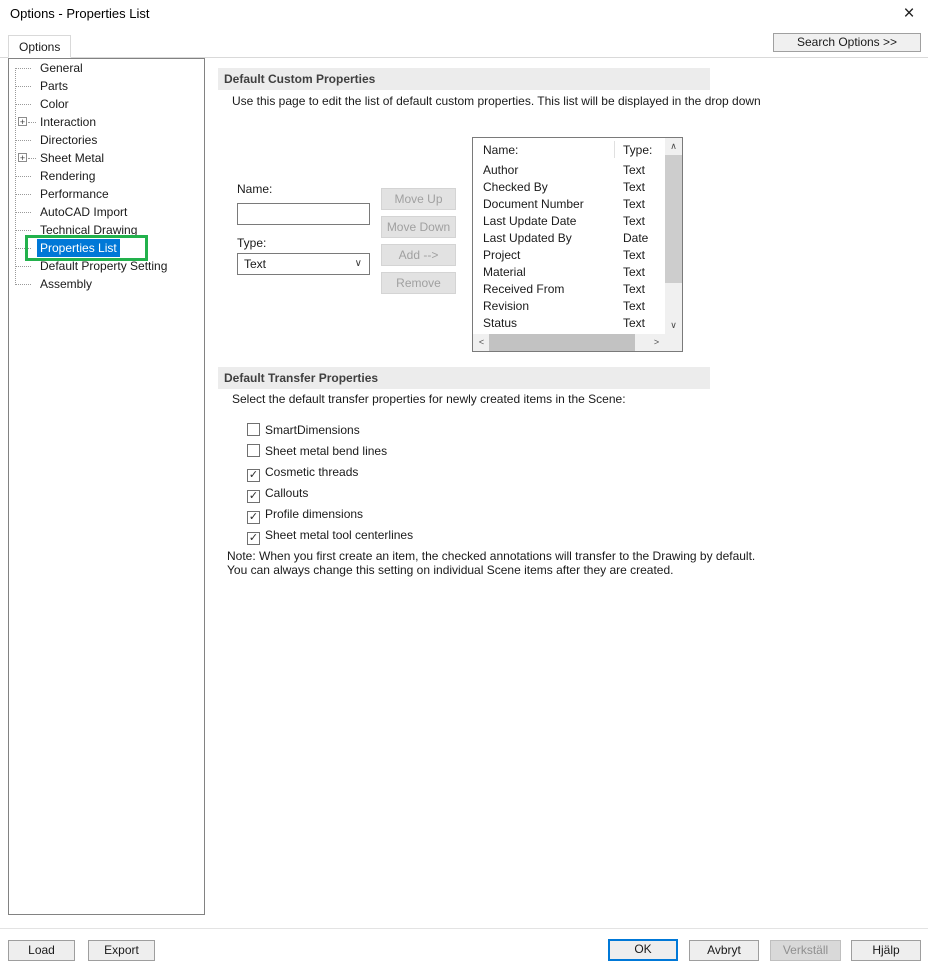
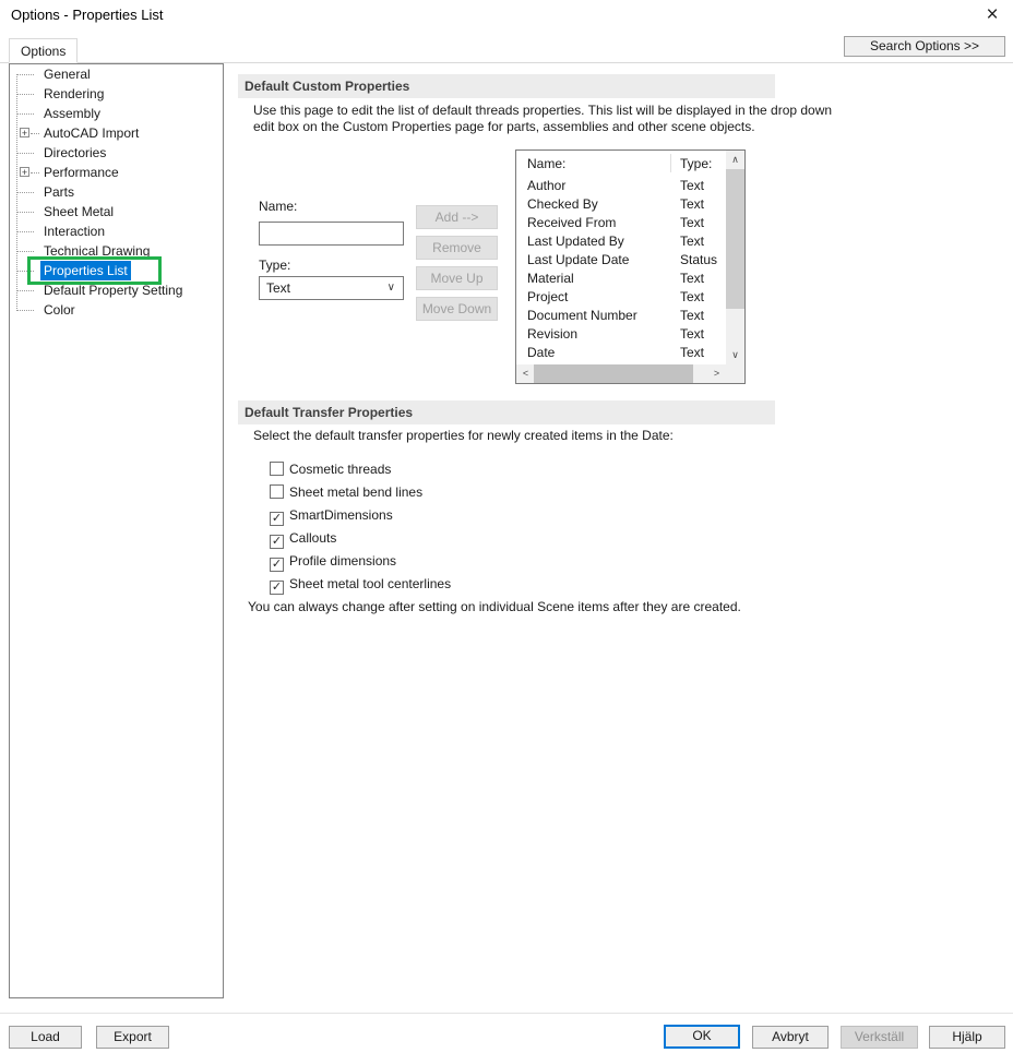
  Options - Properties List
  ×
  Options
  Search Options >>
  General
- Parts
+ Rendering
- Color
+ Assembly
  +
- Interaction
+ AutoCAD Import
  Directories
  +
- Sheet Metal
+ Performance
- Rendering
+ Parts
- Performance
+ Sheet Metal
- AutoCAD Import
+ Interaction
  Technical Drawing
  Properties List
  Default Property Setting
- Assembly
+ Color
  Default Custom Properties
- Use this page to edit the list of default custom properties. This list will be displayed in the drop down
+ Use this page to edit the list of default threads properties. This list will be displayed in the drop down
+ edit box on the Custom Properties page for parts, assemblies and other scene objects.
  Name:
  Type:
  Text
  ∨
- Move Up
+ Add -->
- Move Down
+ Remove
- Add -->
+ Move Up
- Remove
+ Move Down
  Name:
  Type:
  Author
  Text
  Checked By
  Text
- Document Number
+ Received From
  Text
- Last Update Date
+ Last Updated By
  Text
- Last Updated By
+ Last Update Date
- Date
+ Status
- Project
+ Material
  Text
- Material
+ Project
  Text
- Received From
+ Document Number
  Text
  Revision
  Text
- Status
+ Date
  Text
  ∧
  ∨
  <
  >
  Default Transfer Properties
- Select the default transfer properties for newly created items in the Scene:
+ Select the default transfer properties for newly created items in the Date:
- SmartDimensions
+ Cosmetic threads
  Sheet metal bend lines
- ✓ Cosmetic threads
+ ✓ SmartDimensions
  ✓ Callouts
  ✓ Profile dimensions
  ✓ Sheet metal tool centerlines
- Note: When you first create an item, the checked annotations will transfer to the Drawing by default.
- You can always change this setting on individual Scene items after they are created.
+ You can always change after setting on individual Scene items after they are created.
  Load
  Export
  OK
  Avbryt
  Verkställ
  Hjälp
